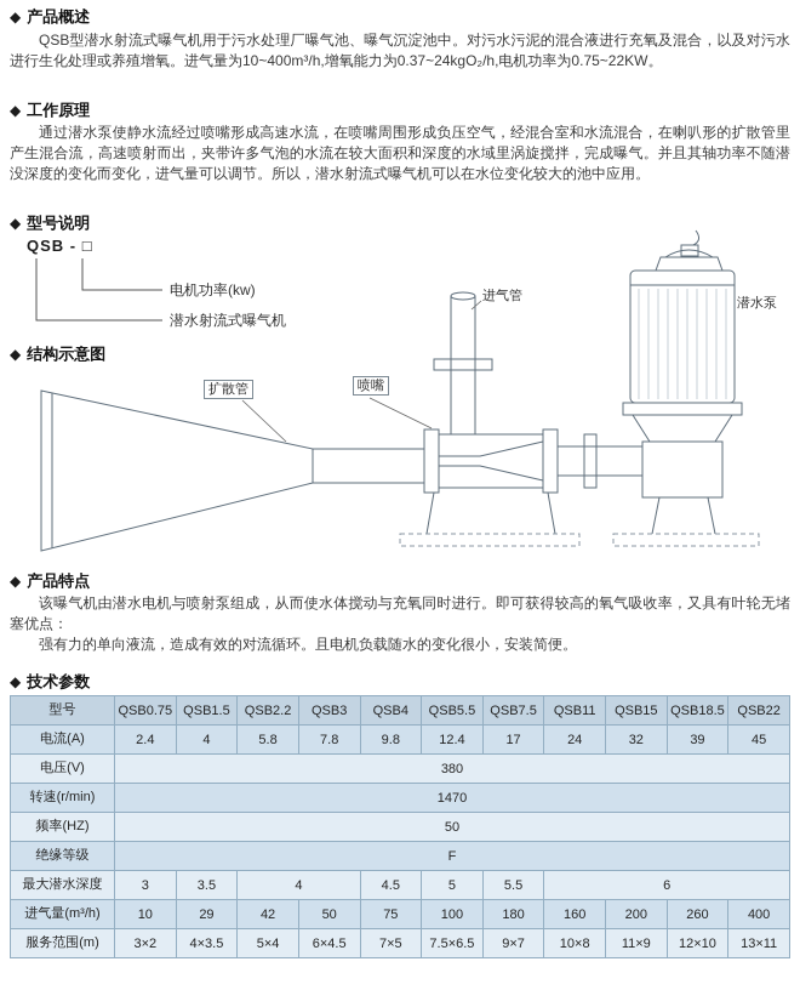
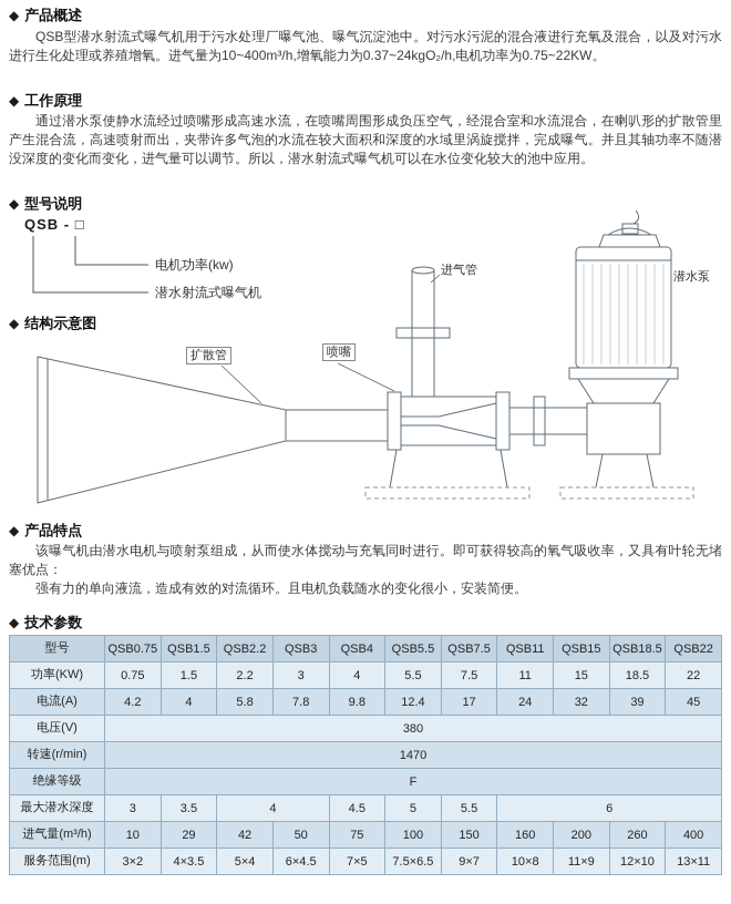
  ◆
  产品概述
  QSB型潜水射流式曝气机用于污水处理厂曝气池、曝气沉淀池中。对污水污泥的混合液进行充氧及混合，以及对污水进行生化处理或养殖增氧。进气量为10~400m³/h,增氧能力为0.37~24kgO₂/h,电机功率为0.75~22KW。
  ◆
  工作原理
  通过潜水泵使静水流经过喷嘴形成高速水流，在喷嘴周围形成负压空气，经混合室和水流混合，在喇叭形的扩散管里产生混合流，高速喷射而出，夹带许多气泡的水流在较大面积和深度的水域里涡旋搅拌，完成曝气。并且其轴功率不随潜没深度的变化而变化，进气量可以调节。所以，潜水射流式曝气机可以在水位变化较大的池中应用。
  ◆
  型号说明
  QSB - □
  电机功率(kw)
  潜水射流式曝气机
  ◆
  结构示意图
  扩散管
  喷嘴
  进气管
  潜水泵
  ◆
  产品特点
  该曝气机由潜水电机与喷射泵组成，从而使水体搅动与充氧同时进行。即可获得较高的氧气吸收率，又具有叶轮无堵塞优点：
  强有力的单向液流，造成有效的对流循环。且电机负载随水的变化很小，安装简便。
  ◆
  技术参数
  型号	QSB0.75	QSB1.5	QSB2.2	QSB3	QSB4	QSB5.5	QSB7.5	QSB11	QSB15	QSB18.5	QSB22
+ 功率(KW)	0.75	1.5	2.2	3	4	5.5	7.5	11	15	18.5	22
- 电流(A)	2.4	4	5.8	7.8	9.8	12.4	17	24	32	39	45
+ 电流(A)	4.2	4	5.8	7.8	9.8	12.4	17	24	32	39	45
  电压(V)	380
  转速(r/min)	1470
- 频率(HZ)	50
  绝缘等级	F
  最大潜水深度	3	3.5	4	4.5	5	5.5	6
- 进气量(m³/h)	10	29	42	50	75	100	180	160	200	260	400
+ 进气量(m³/h)	10	29	42	50	75	100	150	160	200	260	400
  服务范围(m)	3×2	4×3.5	5×4	6×4.5	7×5	7.5×6.5	9×7	10×8	11×9	12×10	13×11
